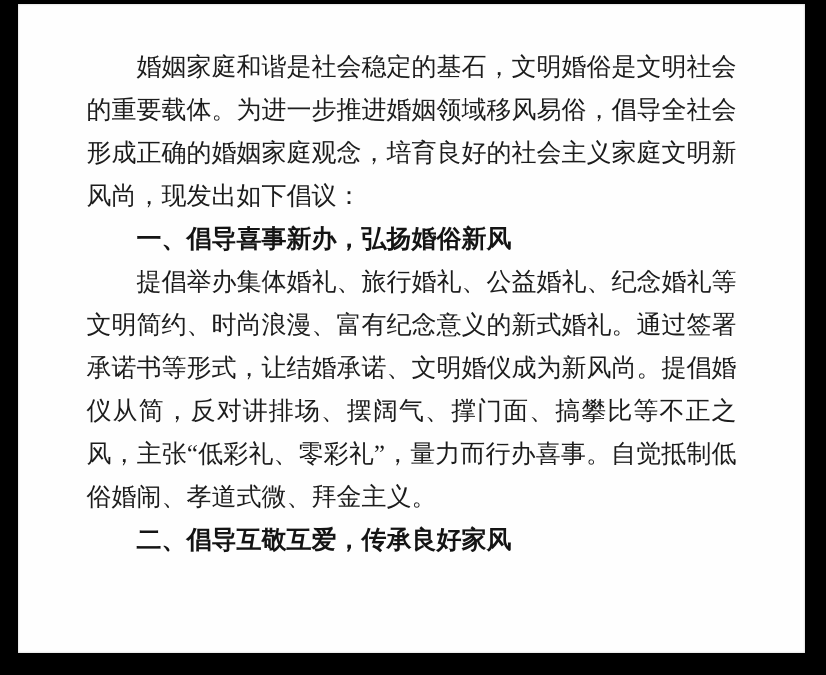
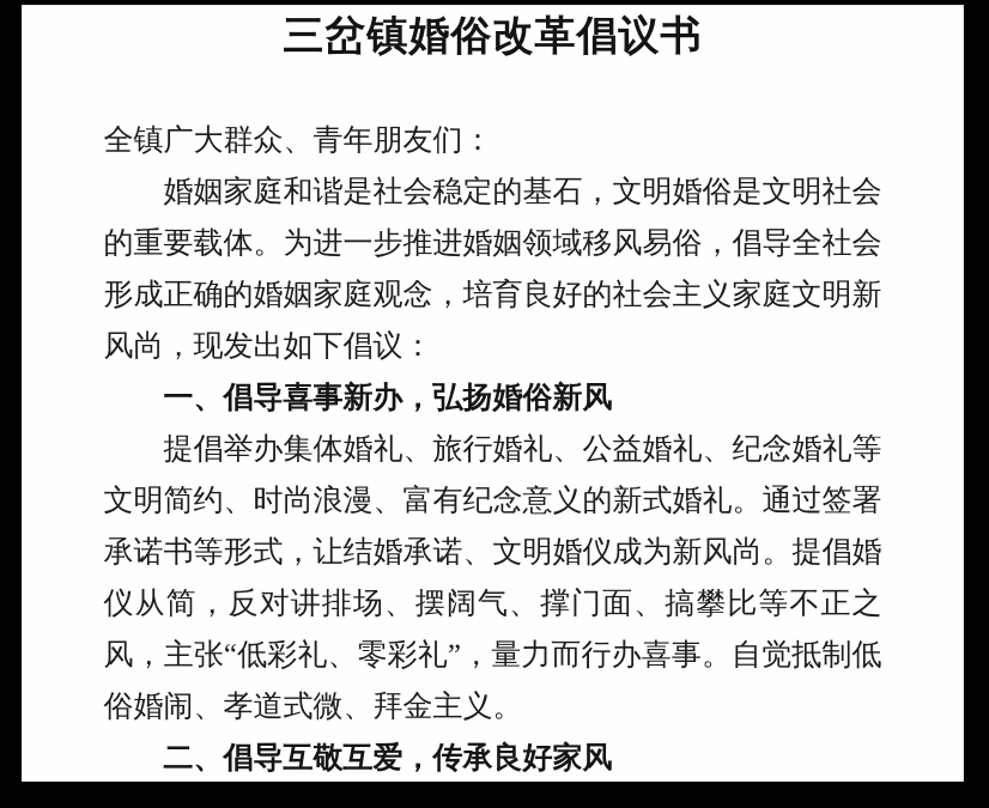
+ 三岔镇婚俗改革倡议书
+ 全镇广大群众、青年朋友们：
  婚姻家庭和谐是社会稳定的基石，文明婚俗是文明社会的重要载体。为进一步推进婚姻领域移风易俗，倡导全社会形成正确的婚姻家庭观念，培育良好的社会主义家庭文明新风尚，现发出如下倡议：
  一、倡导喜事新办，弘扬婚俗新风
  提倡举办集体婚礼、旅行婚礼、公益婚礼、纪念婚礼等文明简约、时尚浪漫、富有纪念意义的新式婚礼。通过签署承诺书等形式，让结婚承诺、文明婚仪成为新风尚。提倡婚仪从简，反对讲排场、摆阔气、撑门面、搞攀比等不正之风，主张“低彩礼、零彩礼”，量力而行办喜事。自觉抵制低俗婚闹、孝道式微、拜金主义。
  二、倡导互敬互爱，传承良好家风
